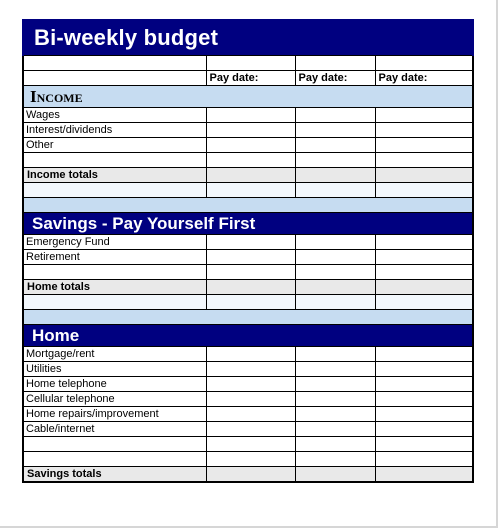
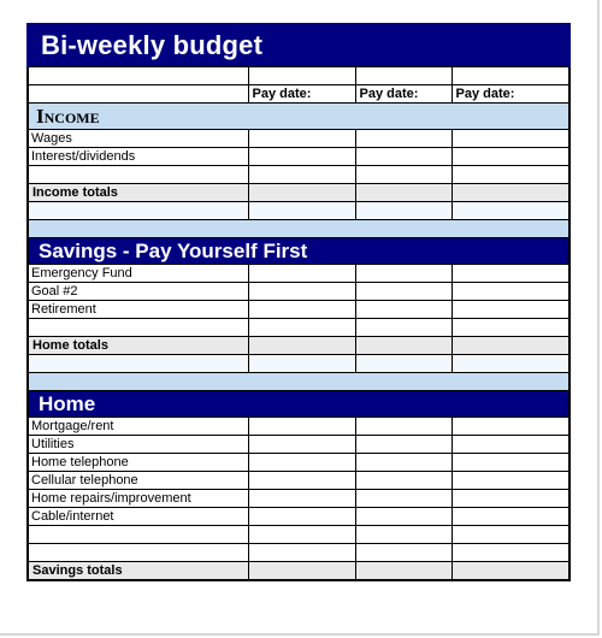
  Bi-weekly budget
  	Pay date:	Pay date:	Pay date:
  Income
  Wages
  Interest/dividends
- Other
  Income totals
  Savings - Pay Yourself First
  Emergency Fund
+ Goal #2
  Retirement
  Home totals
  Home
  Mortgage/rent
  Utilities
  Home telephone
  Cellular telephone
  Home repairs/improvement
  Cable/internet
  Savings totals
